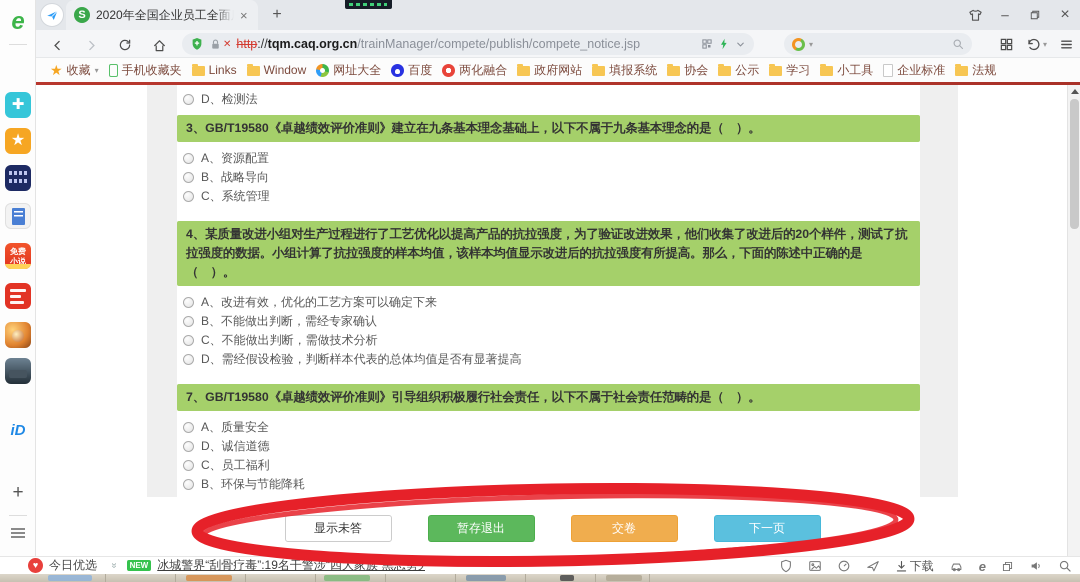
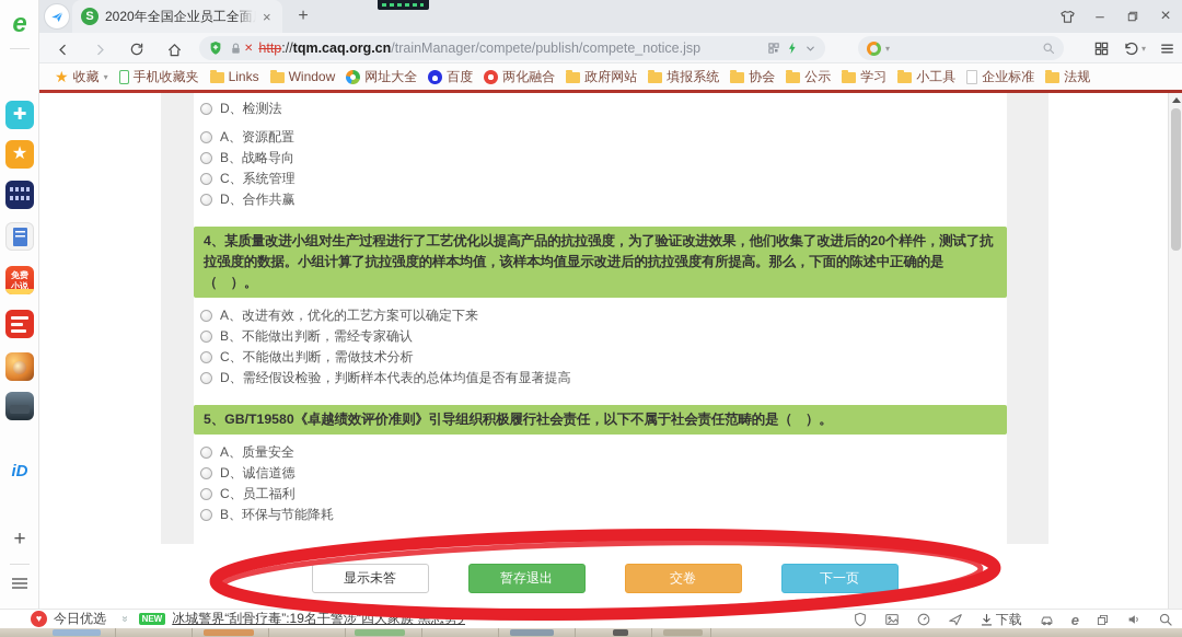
  e
  ✚
  ★
  免费
  小说
  iD
  +
  S
  2020年全国企业员工全面
  ×
  +
  ×
  ✕
  http://tqm.caq.org.cn/trainManager/compete/publish/compete_notice.jsp
  ▾
  ▾
  ★
  收藏
  ▾
  手机收藏夹
  Links
  Window
  网址大全
  百度
  两化融合
  政府网站
  填报系统
  协会
  公示
  学习
  小工具
  企业标准
  法规
  D、检测法
- 3、GB/T19580《卓越绩效评价准则》建立在九条基本理念基础上，以下不属于九条基本理念的是（ ）。
  A、资源配置
  B、战略导向
  C、系统管理
+ D、合作共赢
  4、某质量改进小组对生产过程进行了工艺优化以提高产品的抗拉强度，为了验证改进效果，他们收集了改进后的20个样件，测试了抗拉强度的数据。小组计算了抗拉强度的样本均值，该样本均值显示改进后的抗拉强度有所提高。那么，下面的陈述中正确的是（ ）。
  A、改进有效，优化的工艺方案可以确定下来
  B、不能做出判断，需经专家确认
  C、不能做出判断，需做技术分析
  D、需经假设检验，判断样本代表的总体均值是否有显著提高
- 7、GB/T19580《卓越绩效评价准则》引导组织积极履行社会责任，以下不属于社会责任范畴的是（ ）。
+ 5、GB/T19580《卓越绩效评价准则》引导组织积极履行社会责任，以下不属于社会责任范畴的是（ ）。
  A、质量安全
  D、诚信道德
  C、员工福利
  B、环保与节能降耗
  显示未答
  暂存退出
  交卷
  下一页
  ♥
  今日优选
  NEW
  冰城警界“刮骨疗毒”:19名干警涉“四大家族
  下载
  e
